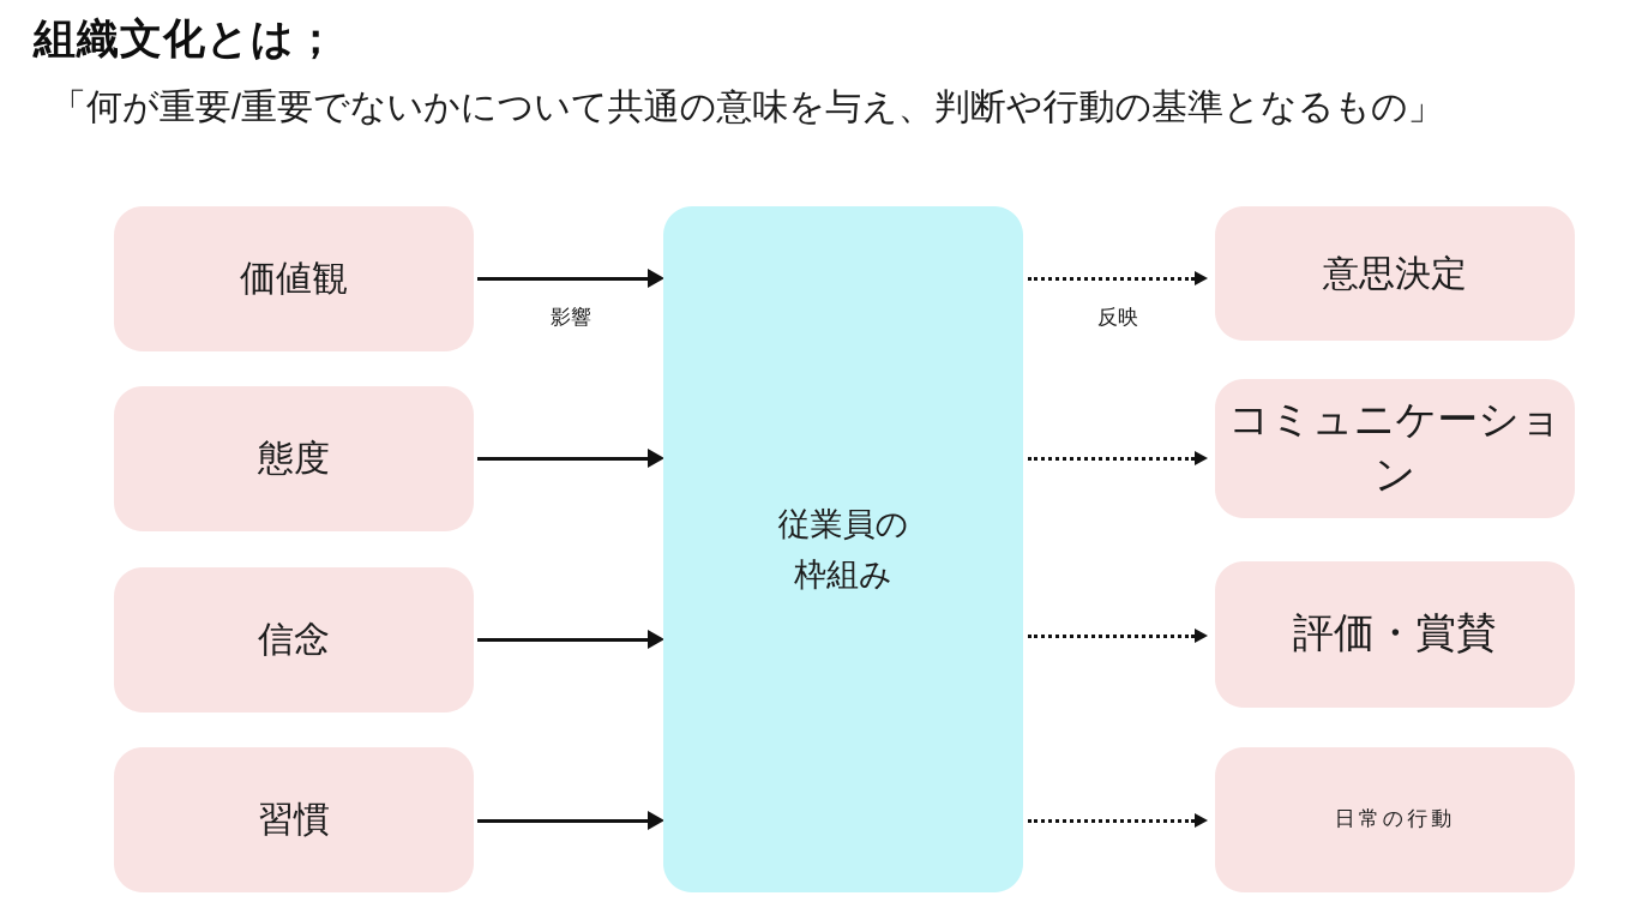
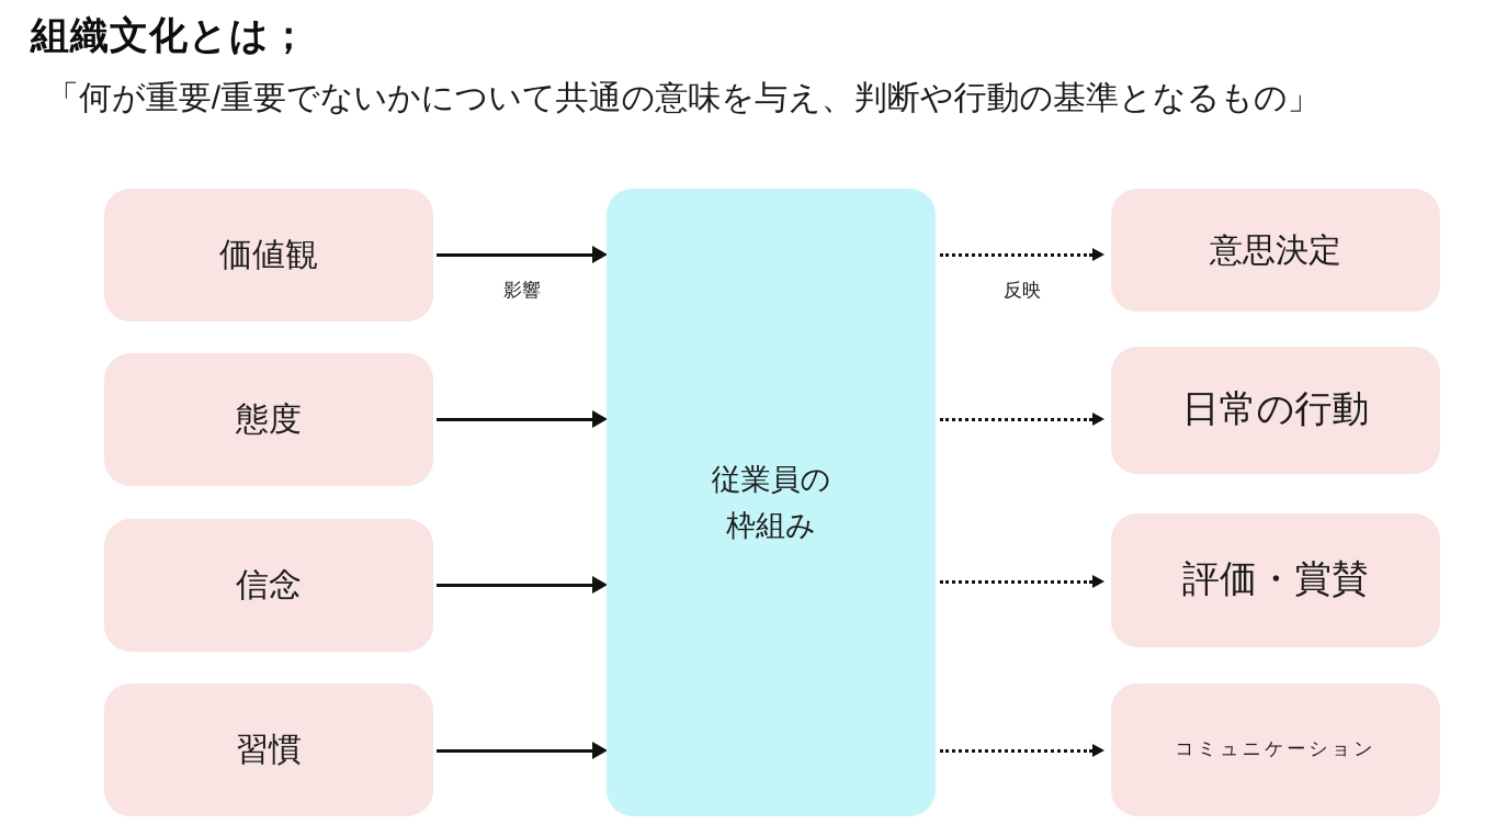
  組織文化とは；
  「何が重要/重要でないかについて共通の意味を与え、判断や行動の基準となるもの」
  価値観
  態度
  信念
  習慣
  影響
  従業員の
  枠組み
  反映
  意思決定
- コミュニケーション
+ 日常の行動
  評価・賞賛
- 日常の行動
+ コミュニケーション
